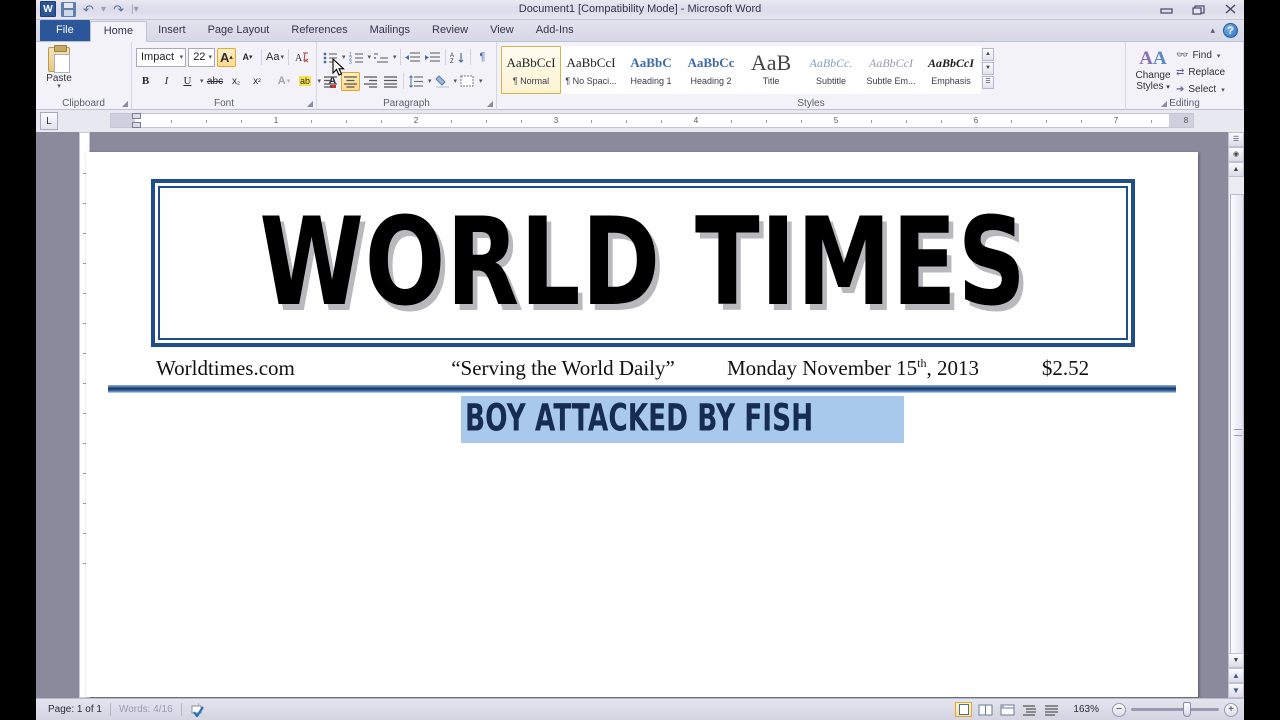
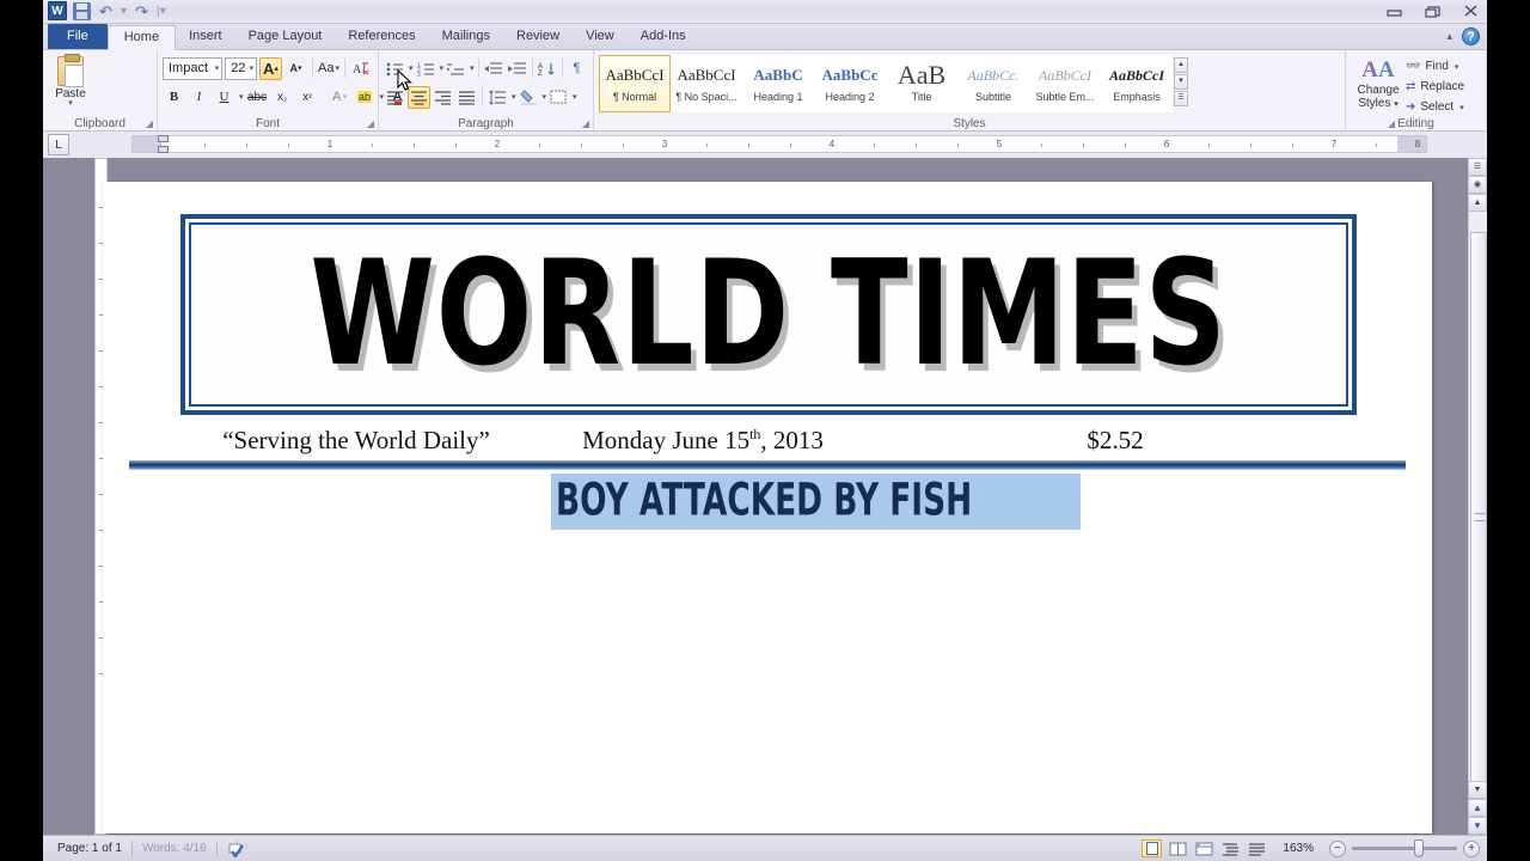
  W
  ↶
  ▾
  ↷
  |▾
- Document1 [Compatibility Mode] - Microsoft Word
  File
  Home
  Insert
  Page Layout
  References
  Mailings
  Review
  View
  Add-Ins
  ▴
  ?
  Paste
  Clipboard
  ◢
  Impact
  22
  A
  A
  Aa
  A
  B
  I
  U
  abc
  x
  x
  A
  ab
  A
  Font
  ◢
  ¶
  Paragraph
  ◢
  AaBbCcI
  ¶ Normal
  AaBbCcI
  ¶ No Spaci...
  AaBbC
  Heading 1
  AaBbCc
  Heading 2
  AaB
  Title
  AaBbCc.
  Subtitle
  AaBbCcI
  Subtle Em...
  AaBbCcI
  Emphasis
  Styles
  AA
  Change
  Styles
  👓
  Find
  ⇄
  Replace
  ➔
  Select
  Editing
  ◢
  L
  1
  2
  3
  4
  5
  6
  7
  8
  WORLD TIMES
- Worldtimes.com
  “Serving the World Daily”
- Monday November 15th, 2013
+ Monday June 15th, 2013
  $2.52
  BOY ATTACKED BY FISH
  ▲
  ▼
  Page: 1 of 1
  Words: 4/16
  163%
  −
  +
